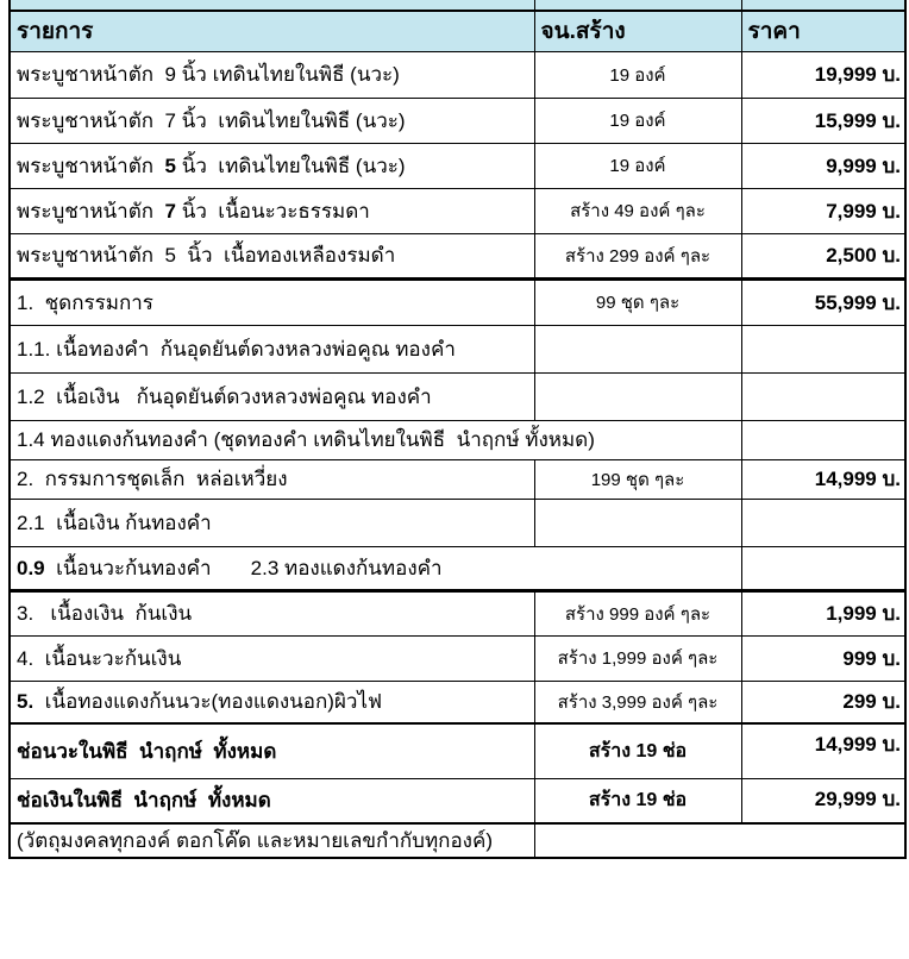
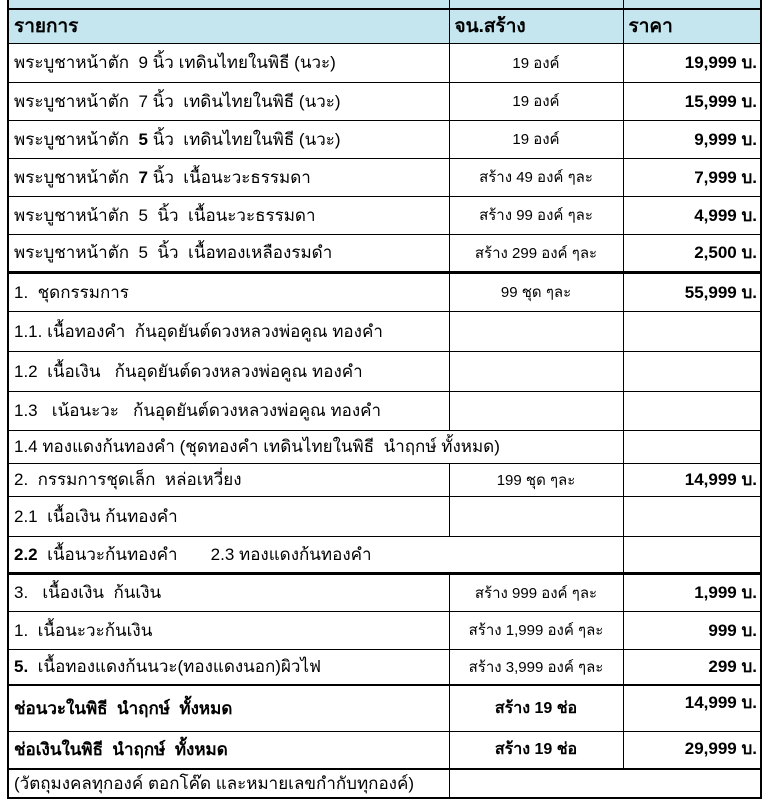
  รายการ	จน.สร้าง	ราคา
  พระบูชาหน้าตัก 9 นิ้ว เทดินไทยในพิธี (นวะ)	19 องค์	19,999 บ.
  พระบูชาหน้าตัก 7 นิ้ว เทดินไทยในพิธี (นวะ)	19 องค์	15,999 บ.
  พระบูชาหน้าตัก 5 นิ้ว เทดินไทยในพิธี (นวะ)	19 องค์	9,999 บ.
  พระบูชาหน้าตัก 7 นิ้ว เนื้อนะวะธรรมดา	สร้าง 49 องค์ ๆละ	7,999 บ.
+ พระบูชาหน้าตัก 5 นิ้ว เนื้อนะวะธรรมดา	สร้าง 99 องค์ ๆละ	4,999 บ.
  พระบูชาหน้าตัก 5 นิ้ว เนื้อทองเหลืองรมดำ	สร้าง 299 องค์ ๆละ	2,500 บ.
  1. ชุดกรรมการ	99 ชุด ๆละ	55,999 บ.
  1.1. เนื้อทองคำ ก้นอุดยันต์ดวงหลวงพ่อคูณ ทองคำ
  1.2 เนื้อเงิน ก้นอุดยันต์ดวงหลวงพ่อคูณ ทองคำ
+ 1.3 เน้อนะวะ ก้นอุดยันต์ดวงหลวงพ่อคูณ ทองคำ
  1.4 ทองแดงก้นทองคำ (ชุดทองคำ เทดินไทยในพิธี นำฤกษ์ ทั้งหมด)
  2. กรรมการชุดเล็ก หล่อเหวี่ยง	199 ชุด ๆละ	14,999 บ.
  2.1 เนื้อเงิน ก้นทองคำ
- 0.9 เนื้อนวะก้นทองคำ 2.3 ทองแดงก้นทองคำ
+ 2.2 เนื้อนวะก้นทองคำ 2.3 ทองแดงก้นทองคำ
  3. เนื้องเงิน ก้นเงิน	สร้าง 999 องค์ ๆละ	1,999 บ.
- 4. เนื้อนะวะก้นเงิน	สร้าง 1,999 องค์ ๆละ	999 บ.
+ 1. เนื้อนะวะก้นเงิน	สร้าง 1,999 องค์ ๆละ	999 บ.
  5. เนื้อทองแดงก้นนวะ(ทองแดงนอก)ผิวไฟ	สร้าง 3,999 องค์ ๆละ	299 บ.
  ช่อนวะในพิธี นำฤกษ์ ทั้งหมด	สร้าง 19 ช่อ	14,999 บ.
  ช่อเงินในพิธี นำฤกษ์ ทั้งหมด	สร้าง 19 ช่อ	29,999 บ.
  (วัตถุมงคลทุกองค์ ตอกโค๊ด และหมายเลขกำกับทุกองค์)
